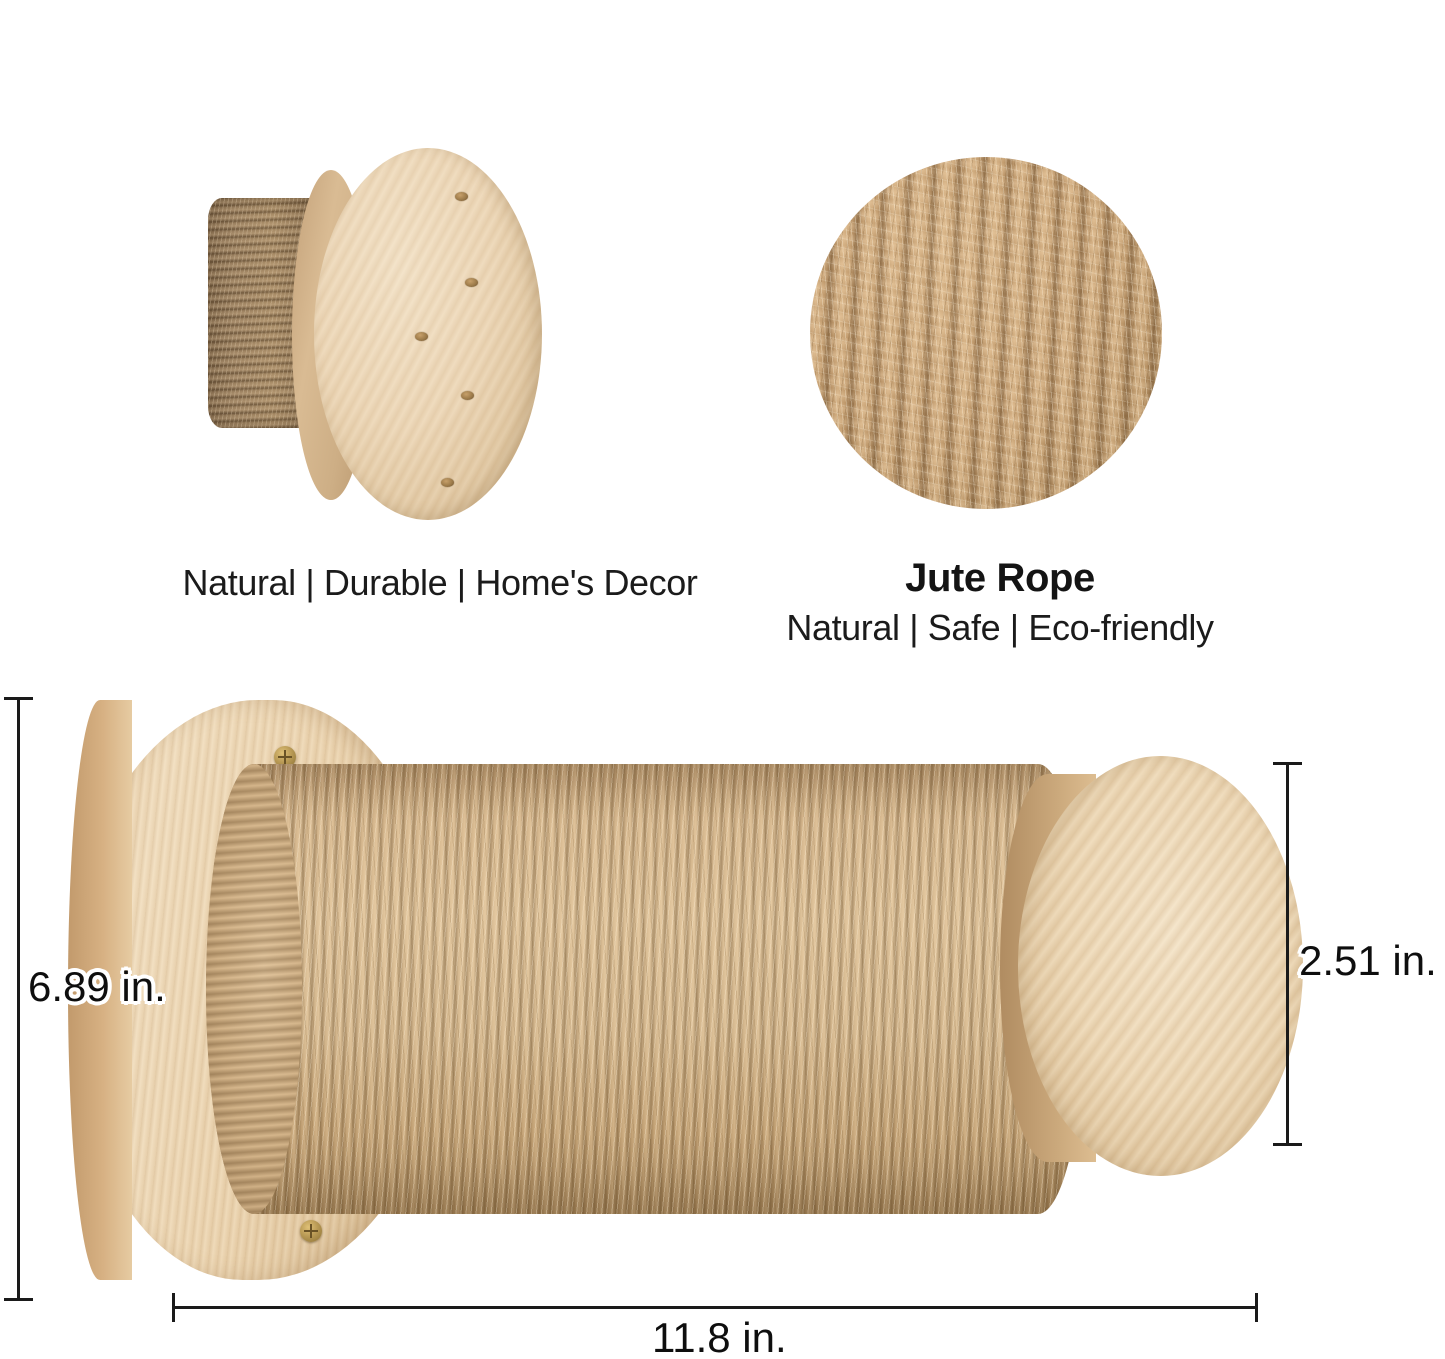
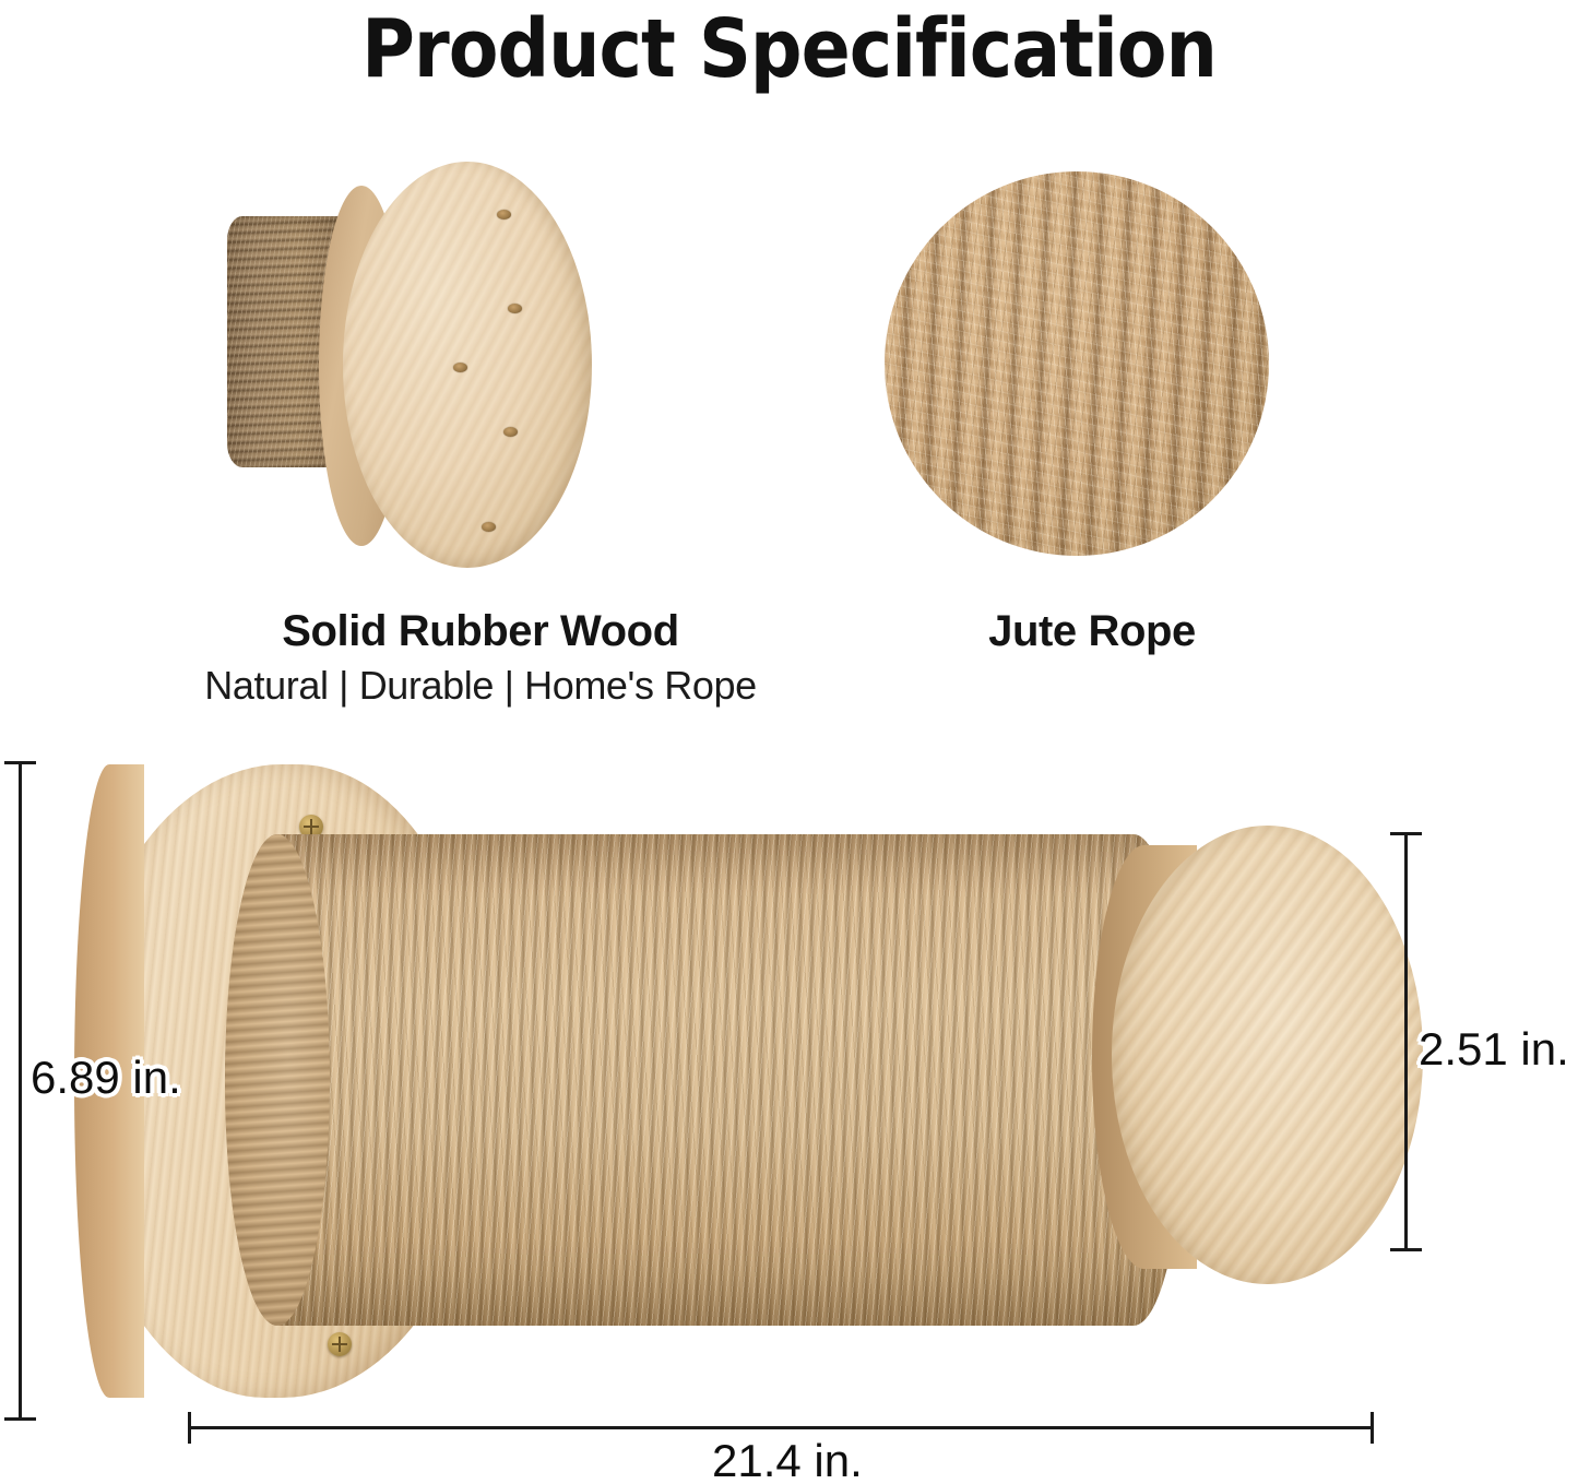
+ Product Specification
+ Solid Rubber Wood
- Natural | Durable | Home's Decor
+ Natural | Durable | Home's Rope
  Jute Rope
- Natural | Safe | Eco-friendly
  6.89 in.
  2.51 in.
- 11.8 in.
+ 21.4 in.
